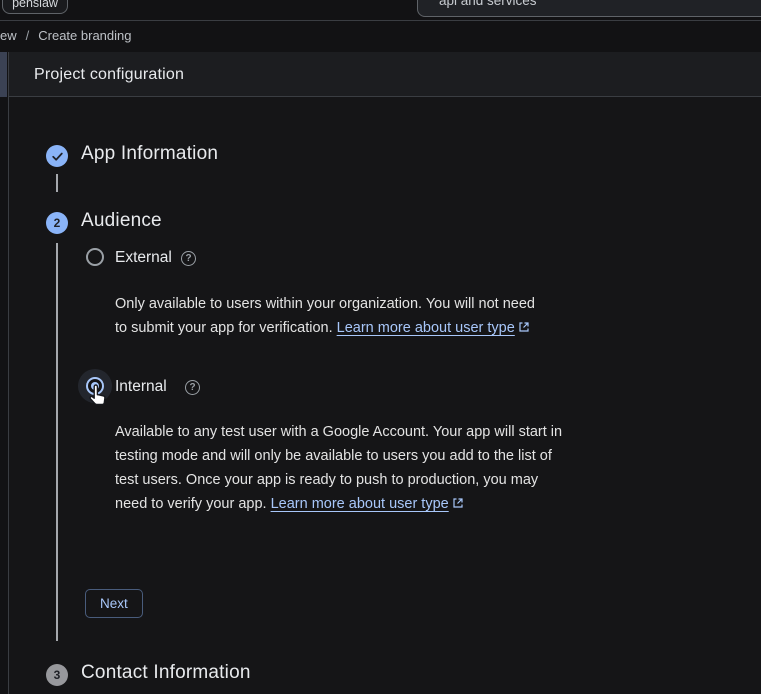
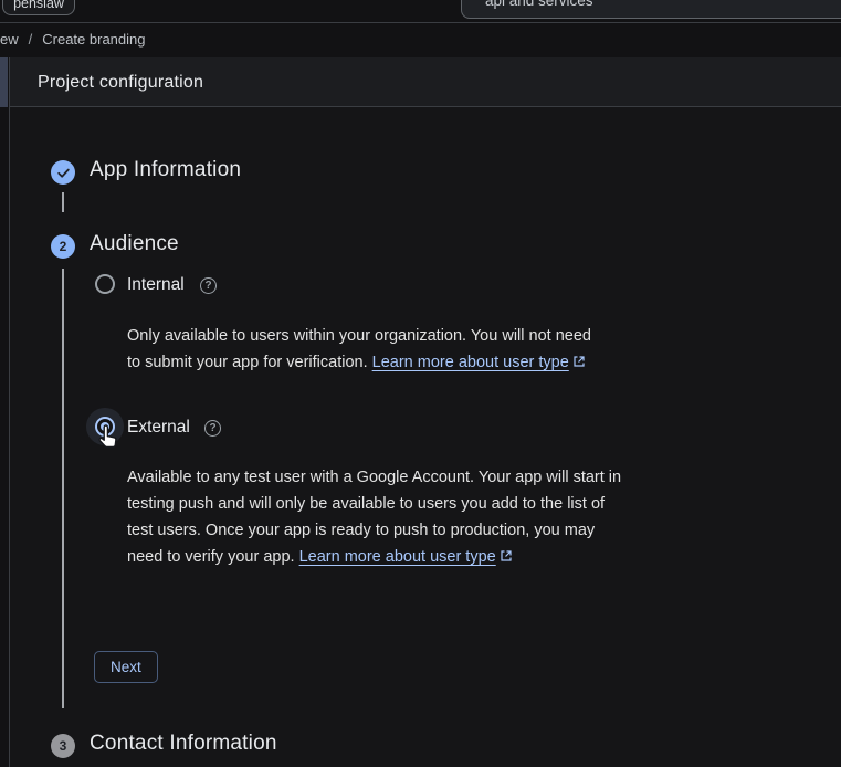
  penslaw
  api and services
  ew / Create branding
  Project configuration
  App Information
  2
  Audience
- External
+ Internal
  Only available to users within your organization. You will not need to submit your app for verification. Learn more about user type
- Internal
+ External
- Available to any test user with a Google Account. Your app will start in testing mode and will only be available to users you add to the list of test users. Once your app is ready to push to production, you may need to verify your app. Learn more about user type
+ Available to any test user with a Google Account. Your app will start in testing push and will only be available to users you add to the list of test users. Once your app is ready to push to production, you may need to verify your app. Learn more about user type
  Next
  3
  Contact Information
